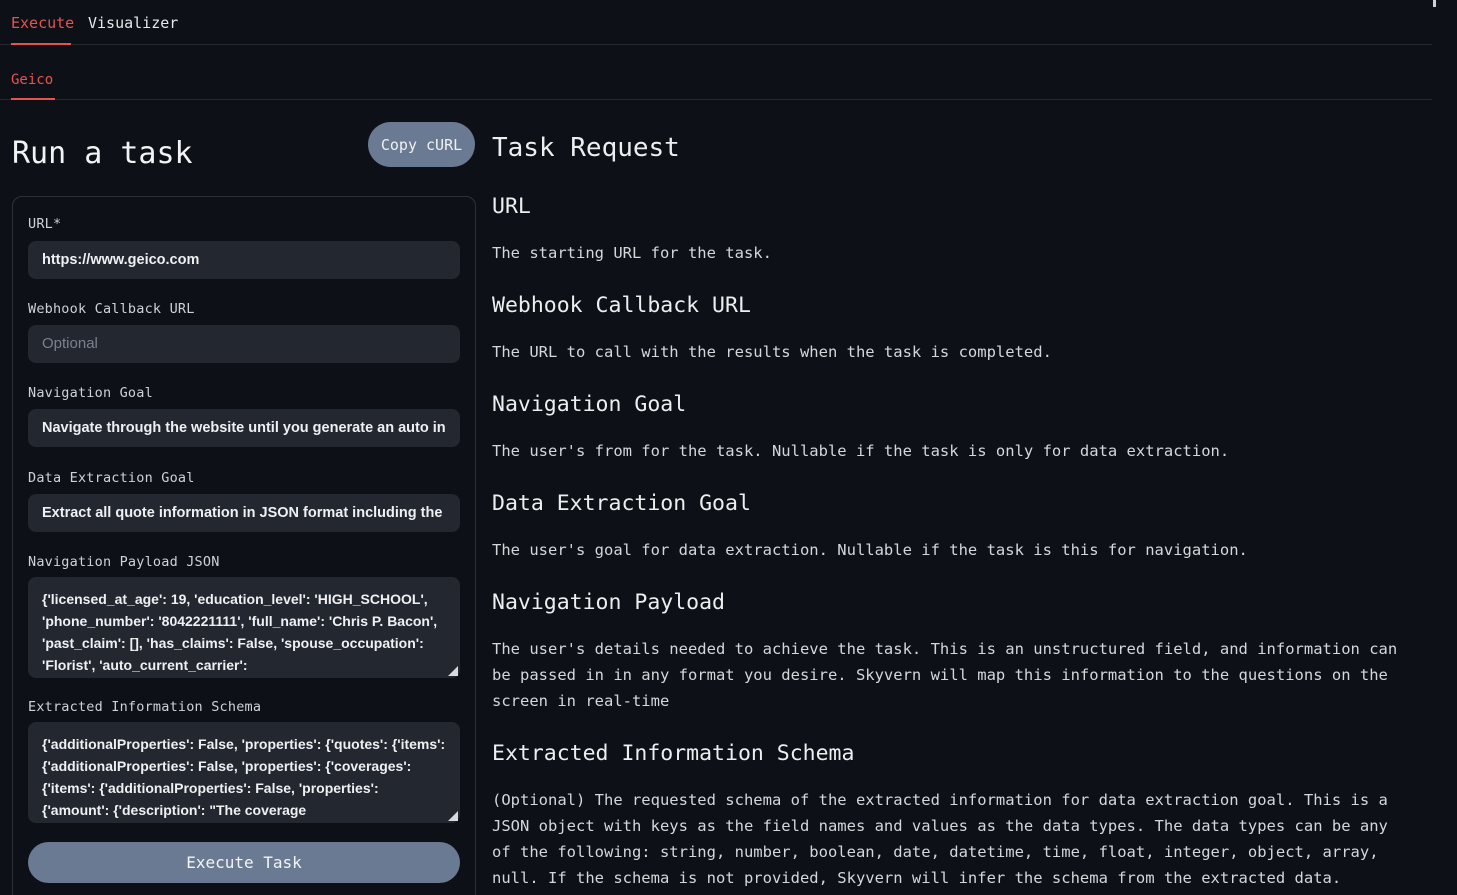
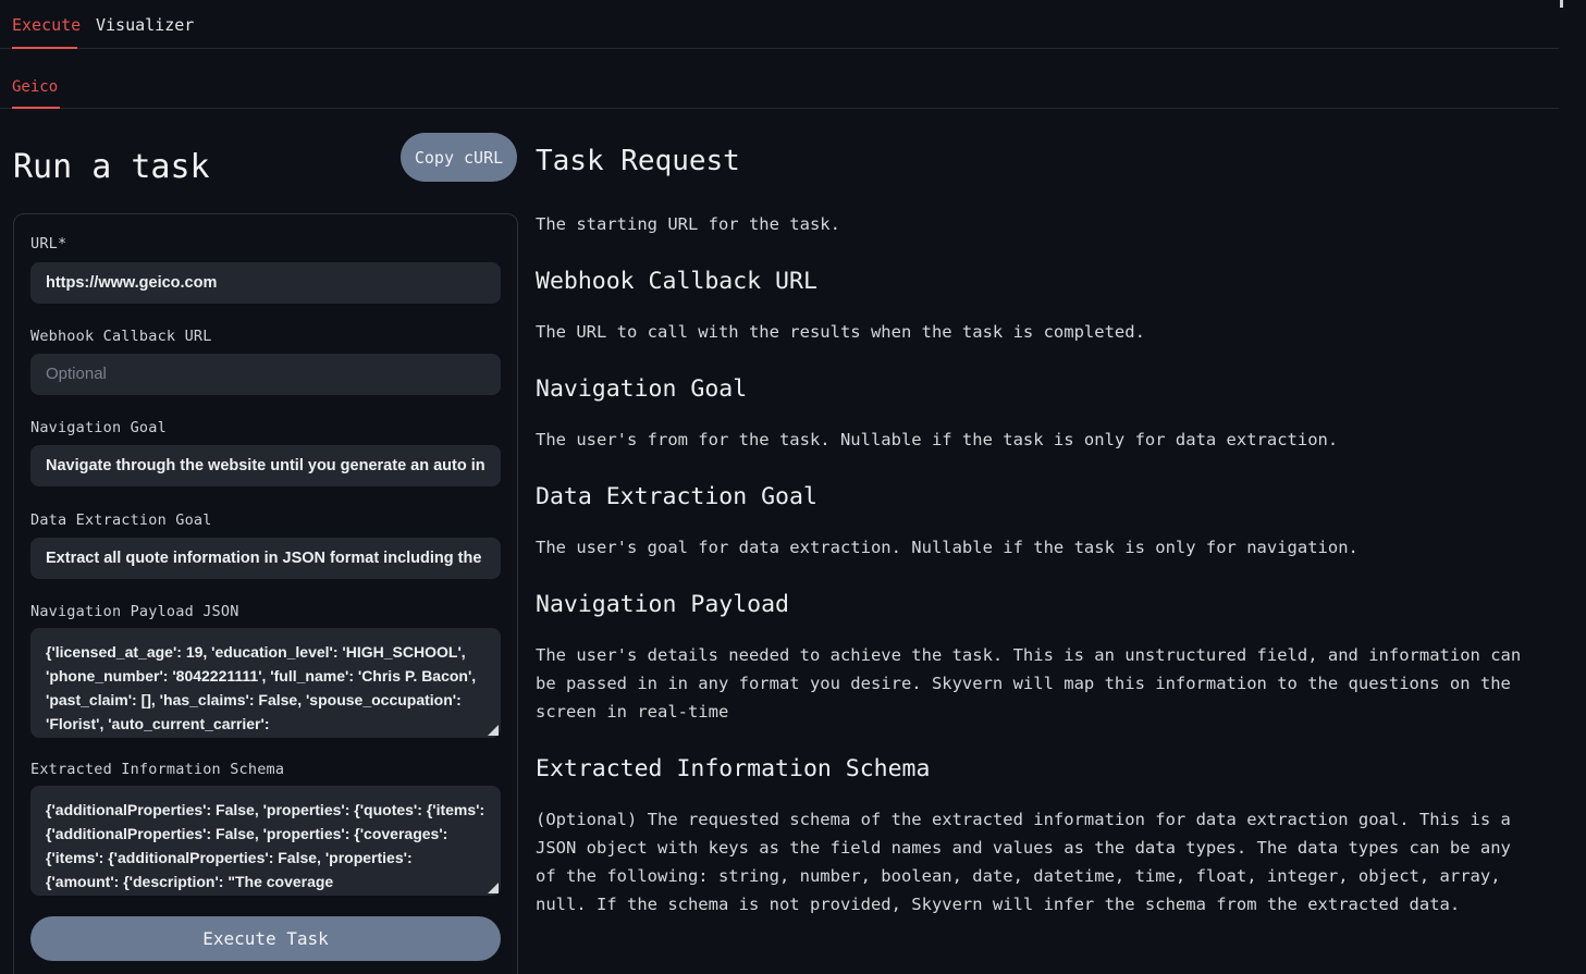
  Execute
  Visualizer
  Geico
  Run a task
  Copy cURL
  URL*
  https://www.geico.com
  Webhook Callback URL
  Optional
  Navigation Goal
  Navigate through the website until you generate an auto in
  Data Extraction Goal
  Extract all quote information in JSON format including the
  Navigation Payload JSON
  Extracted Information Schema
  Execute Task
  Task Request
- URL
  The starting URL for the task.
  Webhook Callback URL
  The URL to call with the results when the task is completed.
  Navigation Goal
  The user's from for the task. Nullable if the task is only for data extraction.
  Data Extraction Goal
- The user's goal for data extraction. Nullable if the task is this for navigation.
+ The user's goal for data extraction. Nullable if the task is only for navigation.
  Navigation Payload
  The user's details needed to achieve the task. This is an unstructured field, and information can be passed in in any format you desire. Skyvern will map this information to the questions on the screen in real-time
  Extracted Information Schema
  (Optional) The requested schema of the extracted information for data extraction goal. This is a JSON object with keys as the field names and values as the data types. The data types can be any of the following: string, number, boolean, date, datetime, time, float, integer, object, array, null. If the schema is not provided, Skyvern will infer the schema from the extracted data.
